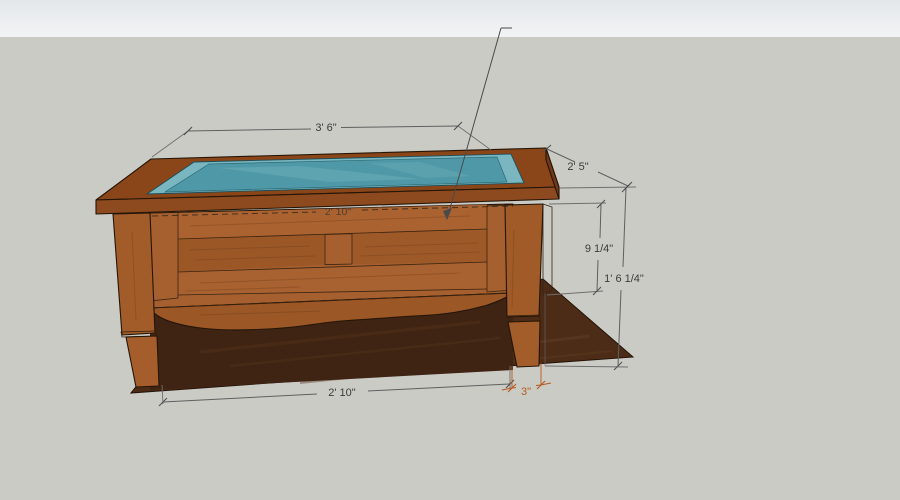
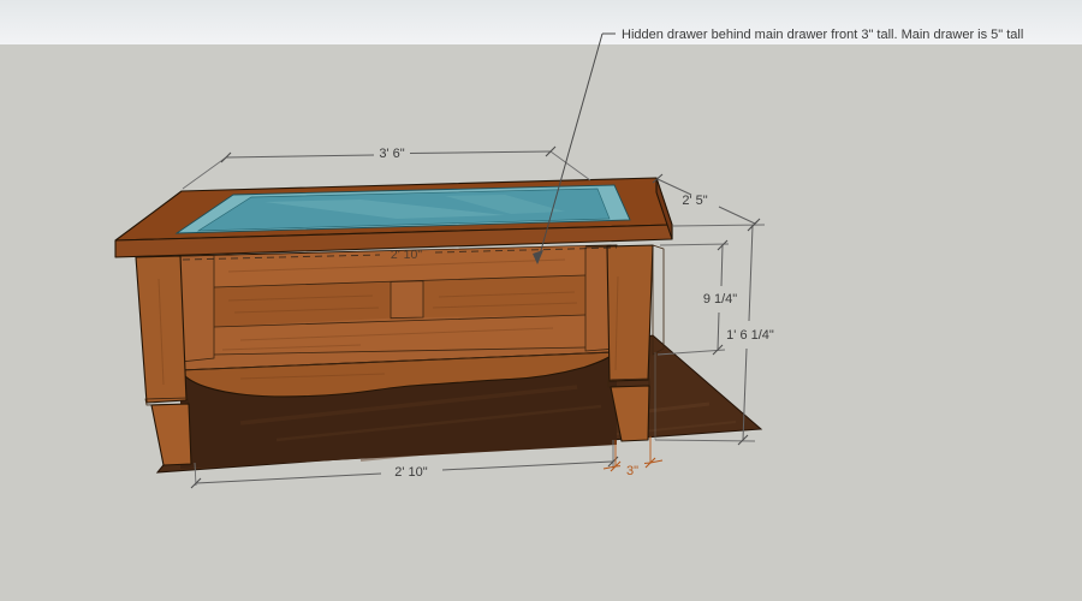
  2' 10"
  3' 6"
  2' 5"
  9 1/4"
  1' 6 1/4"
  2' 10"
  3"
+ Hidden drawer behind main drawer front 3" tall. Main drawer is 5" tall
